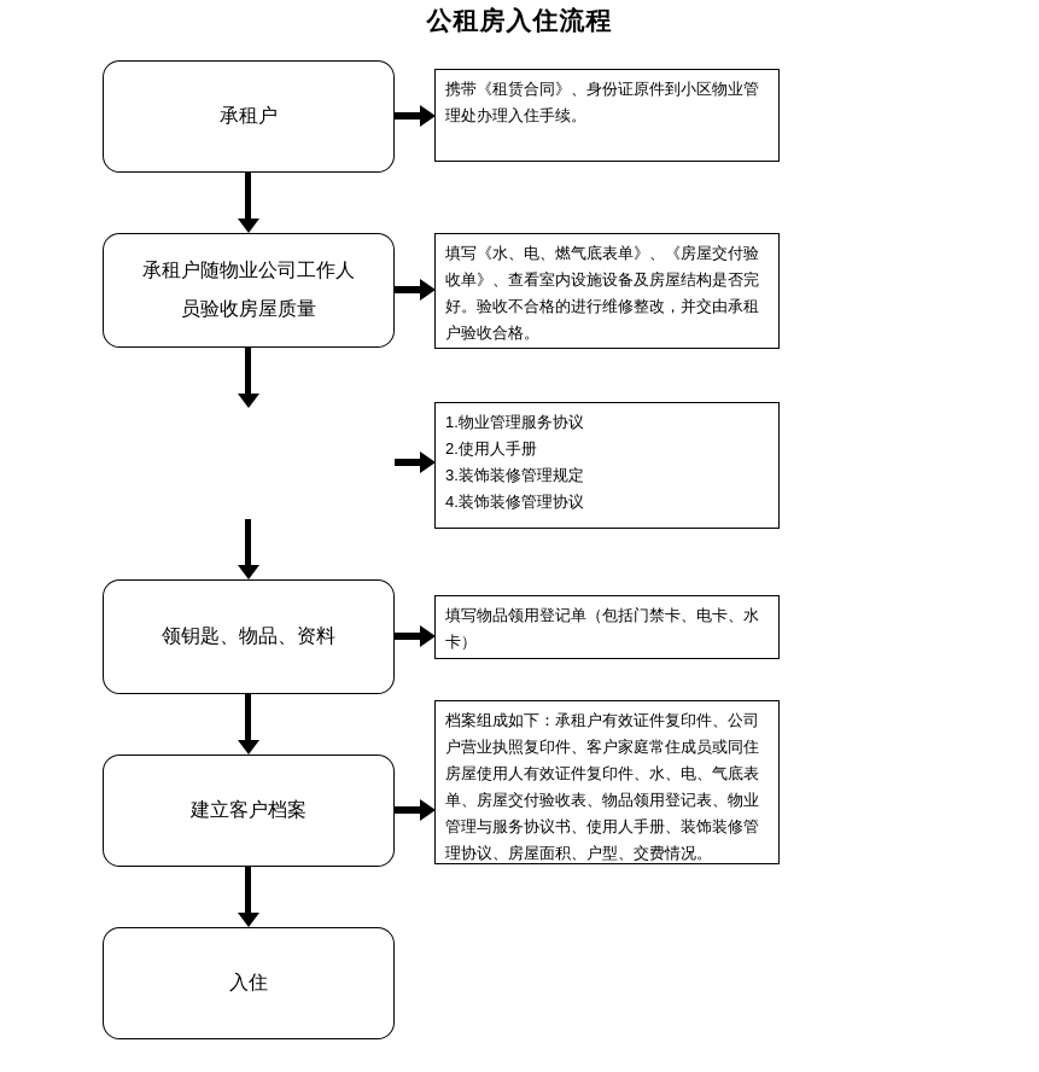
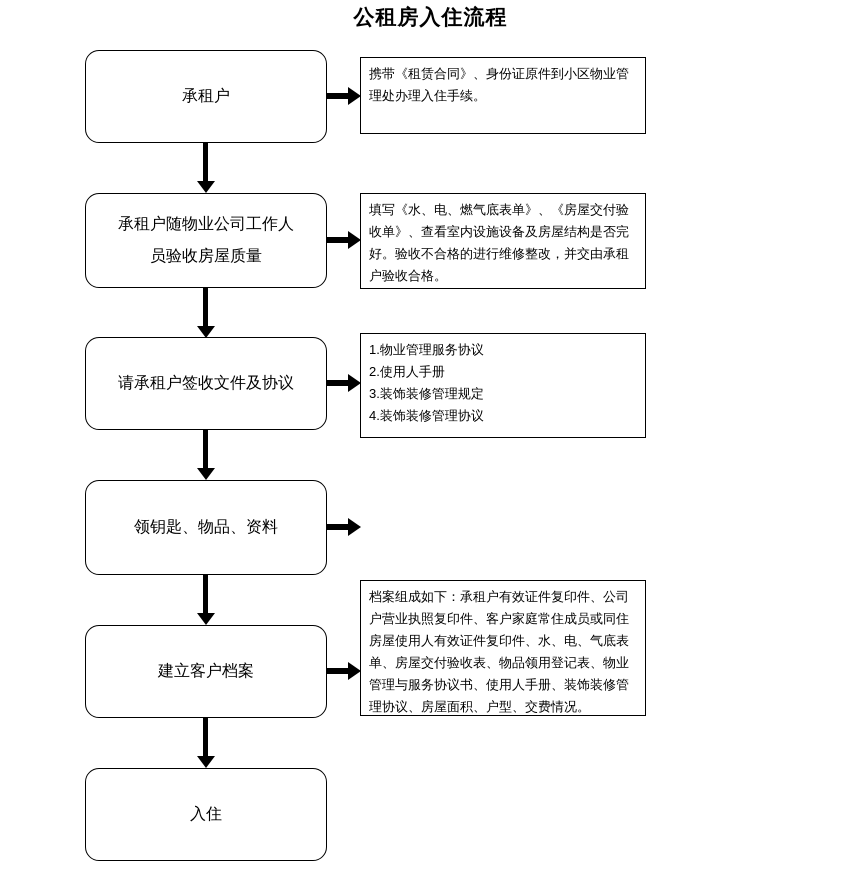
  公租房入住流程
  承租户
  携带《租赁合同》、身份证原件到小区物业管理处办理入住手续。
  承租户随物业公司工作人
  员验收房屋质量
  填写《水、电、燃气底表单》、《房屋交付验收单》、查看室内设施设备及房屋结构是否完好。验收不合格的进行维修整改，并交由承租户验收合格。
+ 请承租户签收文件及协议
  1.物业管理服务协议
  2.使用人手册
  3.装饰装修管理规定
  4.装饰装修管理协议
  领钥匙、物品、资料
- 填写物品领用登记单（包括门禁卡、电卡、水卡）
  建立客户档案
  档案组成如下：承租户有效证件复印件、公司户营业执照复印件、客户家庭常住成员或同住房屋使用人有效证件复印件、水、电、气底表单、房屋交付验收表、物品领用登记表、物业管理与服务协议书、使用人手册、装饰装修管理协议、房屋面积、户型、交费情况。
  入住
